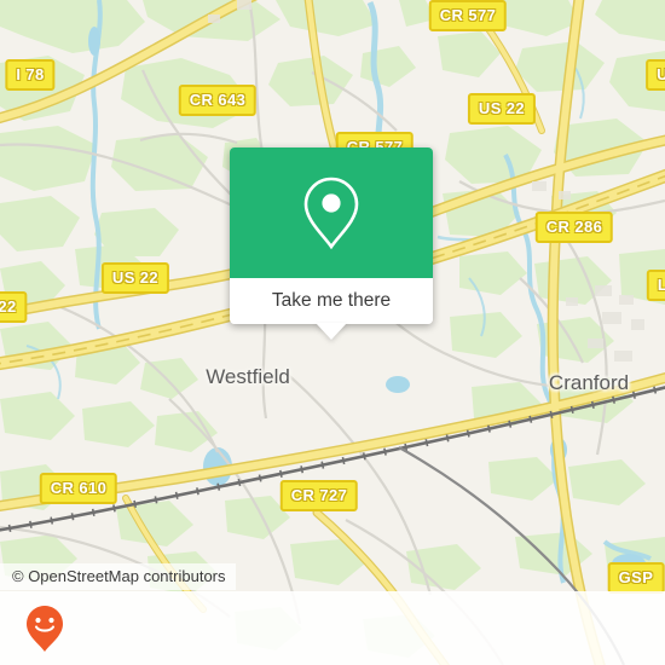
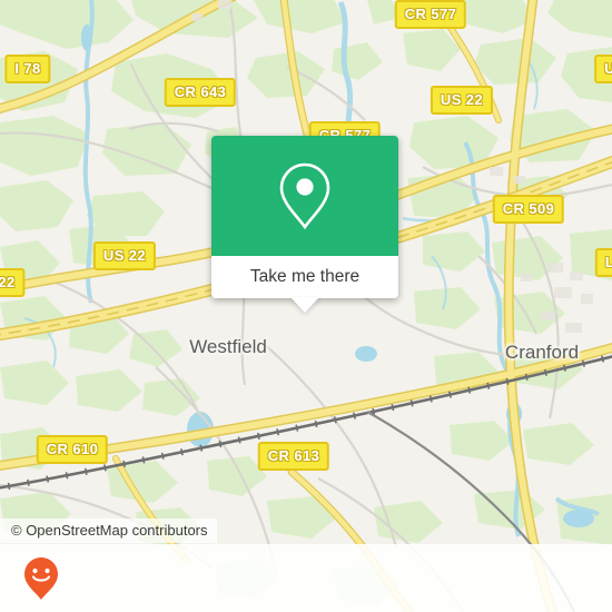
  Westfield
  Cranford
  I 78
  CR 643
  CR 577
  US 22
- CR 286
+ CR 509
  US 22
  22
  CR 610
- CR 727
+ CR 613
- GSP
  U
  L
  Take me there
  © OpenStreetMap contributors
